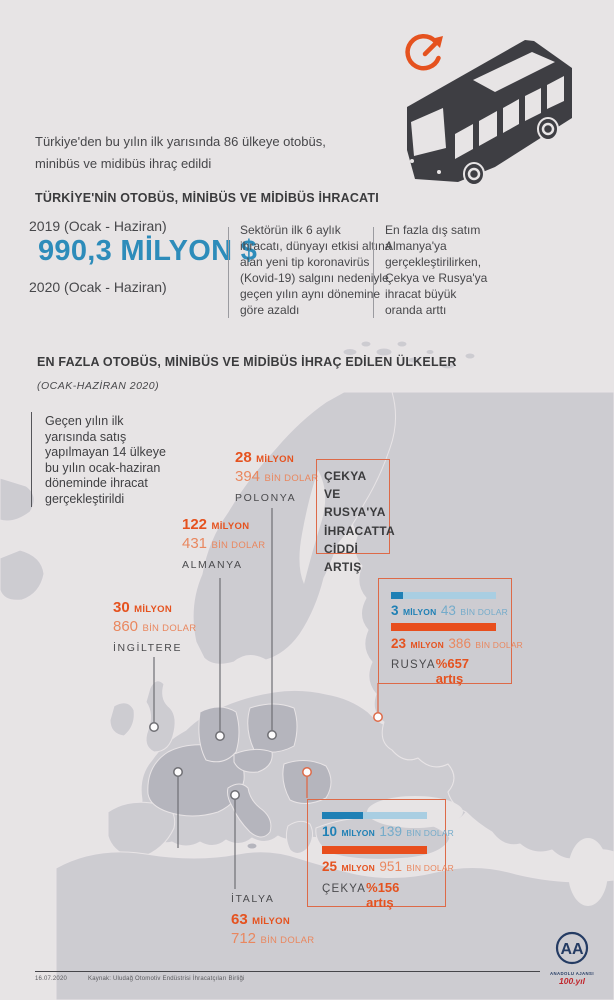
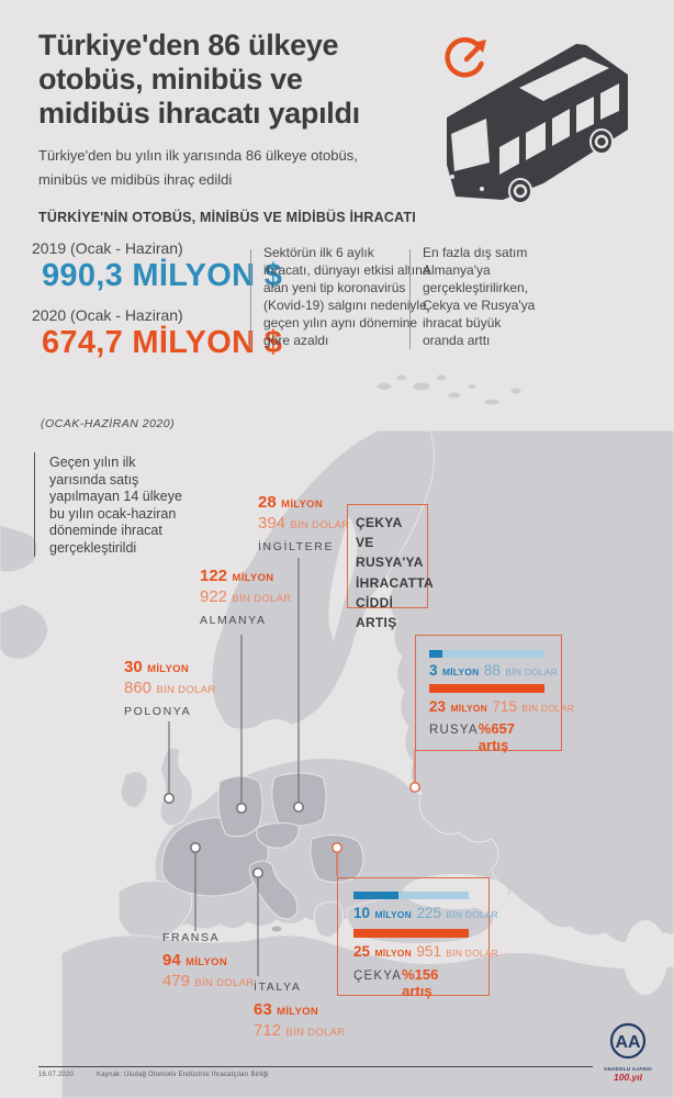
+ Türkiye'den 86 ülkeye
+ otobüs, minibüs ve
+ midibüs ihracatı yapıldı
  Türkiye'den bu yılın ilk yarısında 86 ülkeye otobüs,
  minibüs ve midibüs ihraç edildi
  TÜRKİYE'NİN OTOBÜS, MİNİBÜS VE MİDİBÜS İHRACATI
  2019 (Ocak - Haziran)
  990,3 MİLYON $
  2020 (Ocak - Haziran)
+ 674,7 MİLYON $
  Sektörün ilk 6 aylık
  ihracatı, dünyayı etkisi alına
  alan yeni tip koronavirüs
  (Kovid-19) salgını nedenyle
  geçen yılın aynı dönemine
  göre azaldı
  En fazla dış satım
  Almanya'ya
  gerçekleştirilirken,
  Çekya ve Rusya'ya
  ihracat büyük
  oranda arttı
- EN FAZLA OTOBÜS, MİNİBÜS VE MİDİBÜS İHRAÇ EDİLEN ÜLKELER
  (OCAK-HAZİRAN 2020)
  Geçen yılın ilk
  yarısında satış
  yapılmayan 14 ülkeye
  bu yılın ocak-haziran
  döneminde ihracat
  gerçekleştirildi
  28 MİLYON
  394 BİN DOLAR
- POLONYA
+ İNGİLTERE
  122 MİLYON
- 431 BİN DOLAR
+ 922 BİN DOLAR
  ALMANYA
  30 MİLYON
  860 BİN DOLAR
- İNGİLTERE
+ POLONYA
+ FRANSA
+ 94 MİLYON
+ 479 BİN DOLAR
  İTALYA
  63 MİLYON
  712 BİN DOLAR
  ÇEKYA VE
  RUSYA'YA
  İHRACATTA
  CİDDİ
  ARTIŞ
- 3 MİLYON 43 BİN DOLAR
+ 3 MİLYON 88 BİN DOLAR
- 23 MİLYON 386 BİN DOLAR
+ 23 MİLYON 715 BİN DOLAR
  RUSYA
  %657 artış
- 10 MİLYON 139 BİN DOLAR
+ 10 MİLYON 225 BİN DOLAR
  25 MİLYON 951 BİN DOLAR
  ÇEKYA
  %156 artış
  AA
  100.yıl
